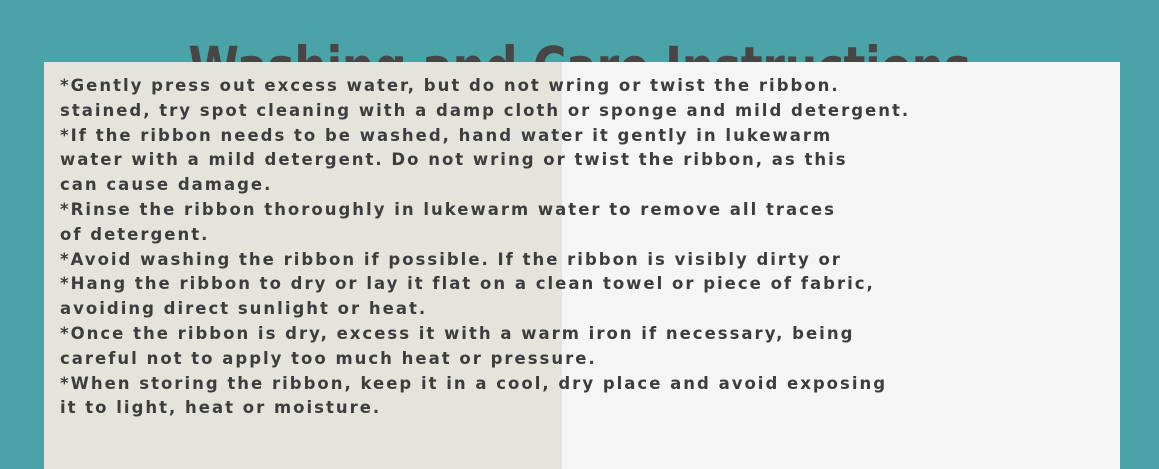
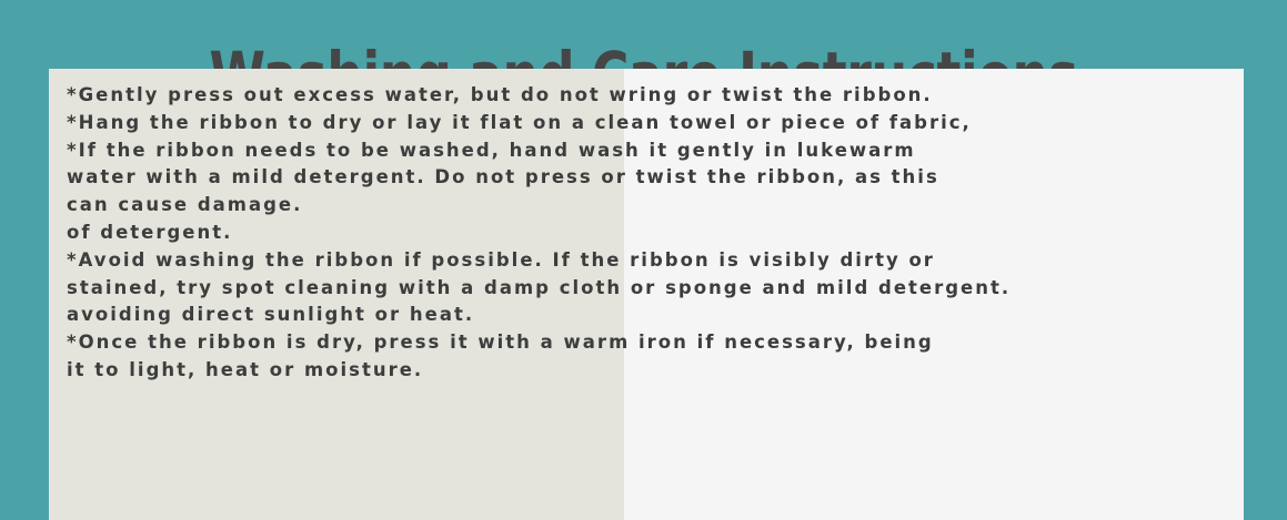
  *Gently press out excess water, but do not wring or twist the ribbon.
- stained, try spot cleaning with a damp cloth or sponge and mild detergent.
+ *Hang the ribbon to dry or lay it flat on a clean towel or piece of fabric,
- *If the ribbon needs to be washed, hand water it gently in lukewarm
+ *If the ribbon needs to be washed, hand wash it gently in lukewarm
- water with a mild detergent. Do not wring or twist the ribbon, as this
+ water with a mild detergent. Do not press or twist the ribbon, as this
  can cause damage.
- *Rinse the ribbon thoroughly in lukewarm water to remove all traces
  of detergent.
  *Avoid washing the ribbon if possible. If the ribbon is visibly dirty or
- *Hang the ribbon to dry or lay it flat on a clean towel or piece of fabric,
+ stained, try spot cleaning with a damp cloth or sponge and mild detergent.
  avoiding direct sunlight or heat.
- *Once the ribbon is dry, excess it with a warm iron if necessary, being
+ *Once the ribbon is dry, press it with a warm iron if necessary, being
- careful not to apply too much heat or pressure.
- *When storing the ribbon, keep it in a cool, dry place and avoid exposing
  it to light, heat or moisture.
